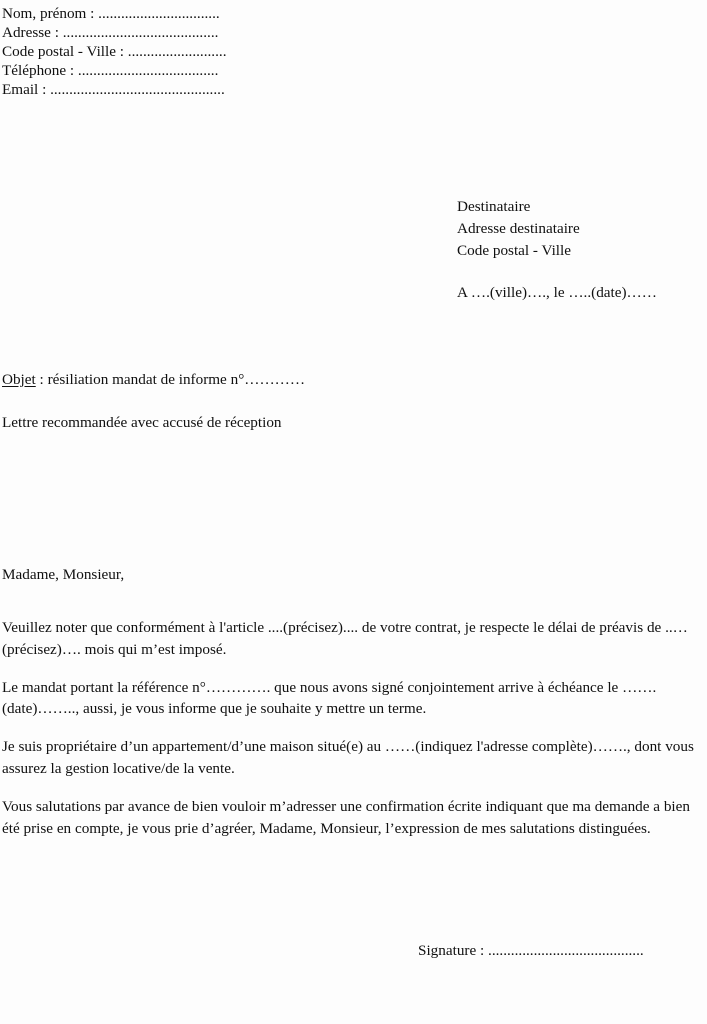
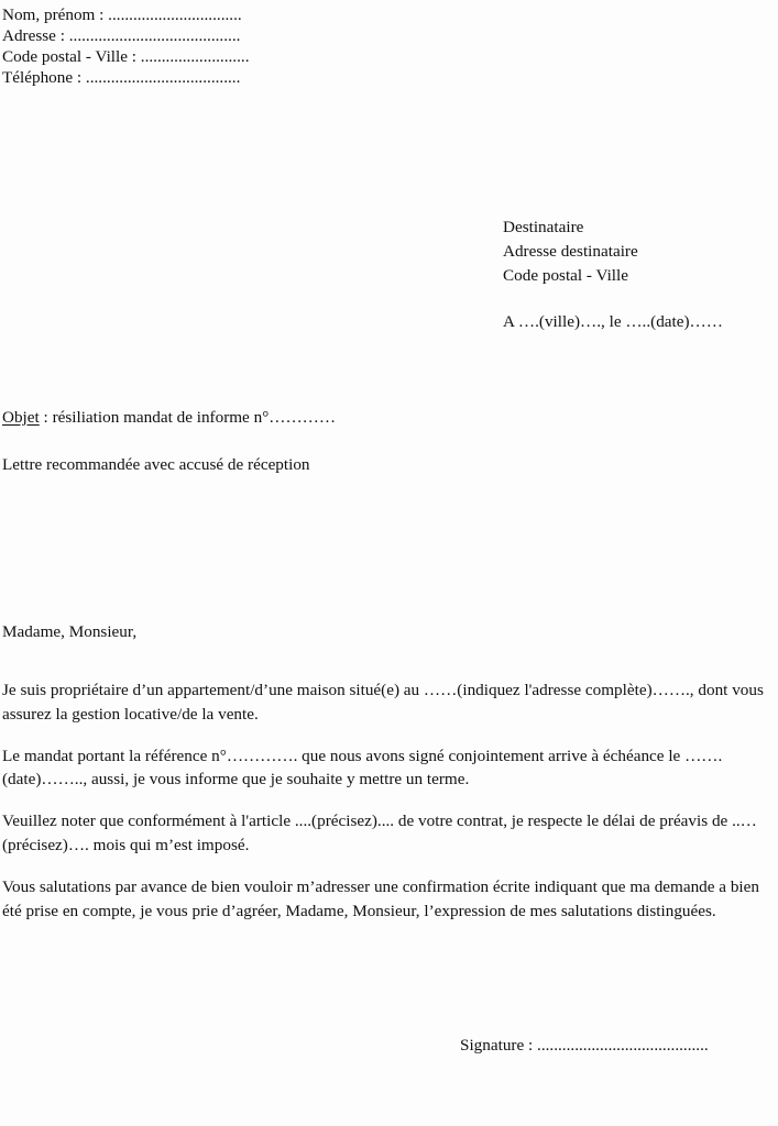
  Nom, prénom : ................................
  Adresse : .........................................
  Code postal - Ville : ..........................
  Téléphone : .....................................
- Email : ..............................................
  Destinataire
  Adresse destinataire
  Code postal - Ville
  A ….(ville)…., le …..(date)……
  Objet : résiliation mandat de informe n°…………
  Lettre recommandée avec accusé de réception
  Madame, Monsieur,
- Veuillez noter que conformément à l'article ....(précisez).... de votre contrat, je respecte le délai de préavis de ..…(précisez)…. mois qui m’est imposé.
+ Je suis propriétaire d’un appartement/d’une maison situé(e) au ……(indiquez l'adresse complète)……., dont vous assurez la gestion locative/de la vente.
  Le mandat portant la référence n°…………. que nous avons signé conjointement arrive à échéance le …….(date)…….., aussi, je vous informe que je souhaite y mettre un terme.
- Je suis propriétaire d’un appartement/d’une maison situé(e) au ……(indiquez l'adresse complète)……., dont vous assurez la gestion locative/de la vente.
+ Veuillez noter que conformément à l'article ....(précisez).... de votre contrat, je respecte le délai de préavis de ..…(précisez)…. mois qui m’est imposé.
  Vous salutations par avance de bien vouloir m’adresser une confirmation écrite indiquant que ma demande a bien été prise en compte, je vous prie d’agréer, Madame, Monsieur, l’expression de mes salutations distinguées.
  Signature : .........................................
